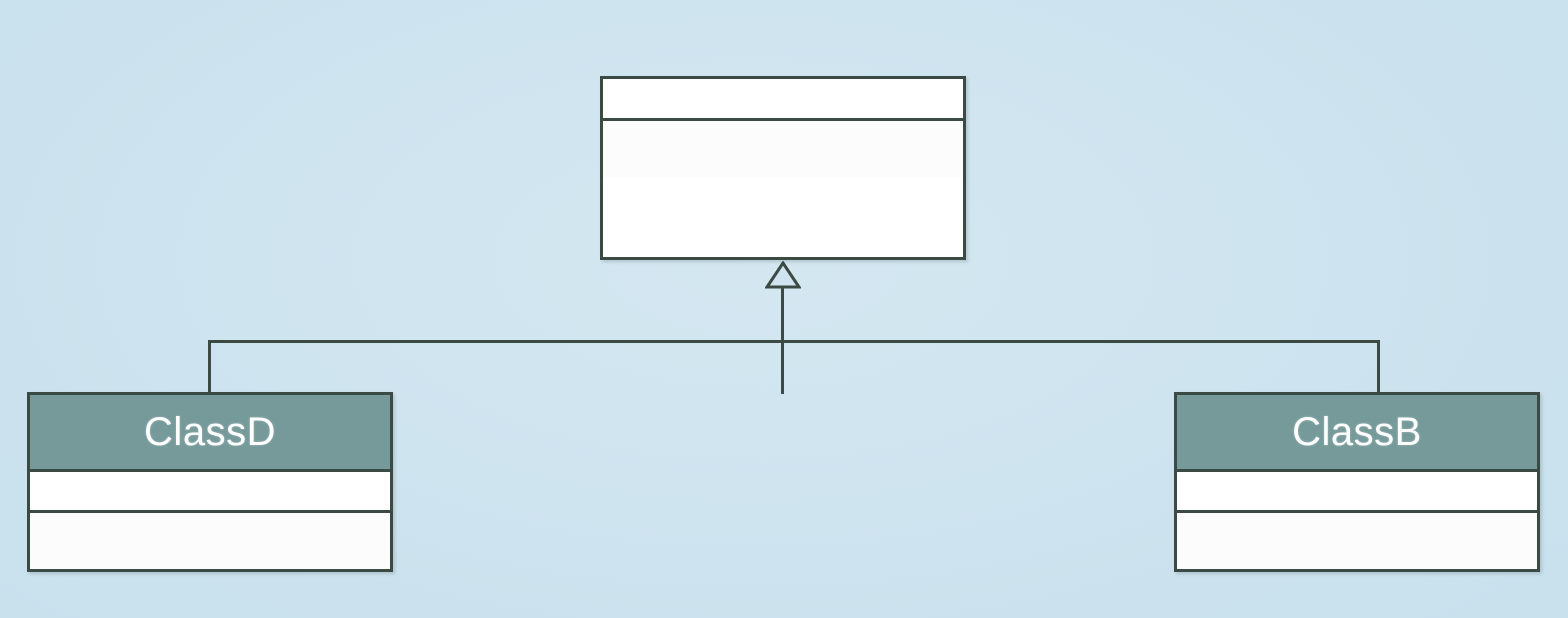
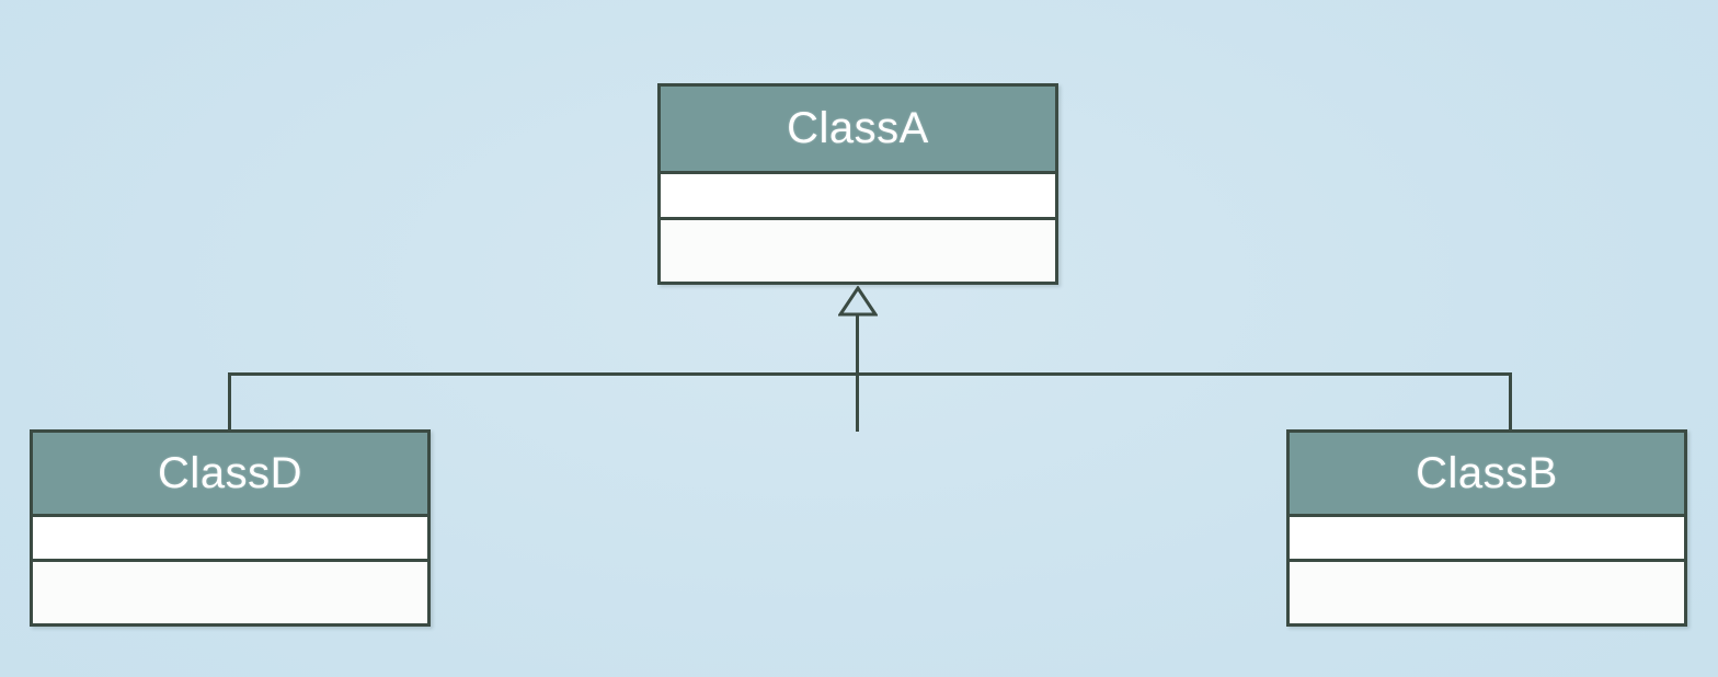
+ ClassA
  ClassD
  ClassB
